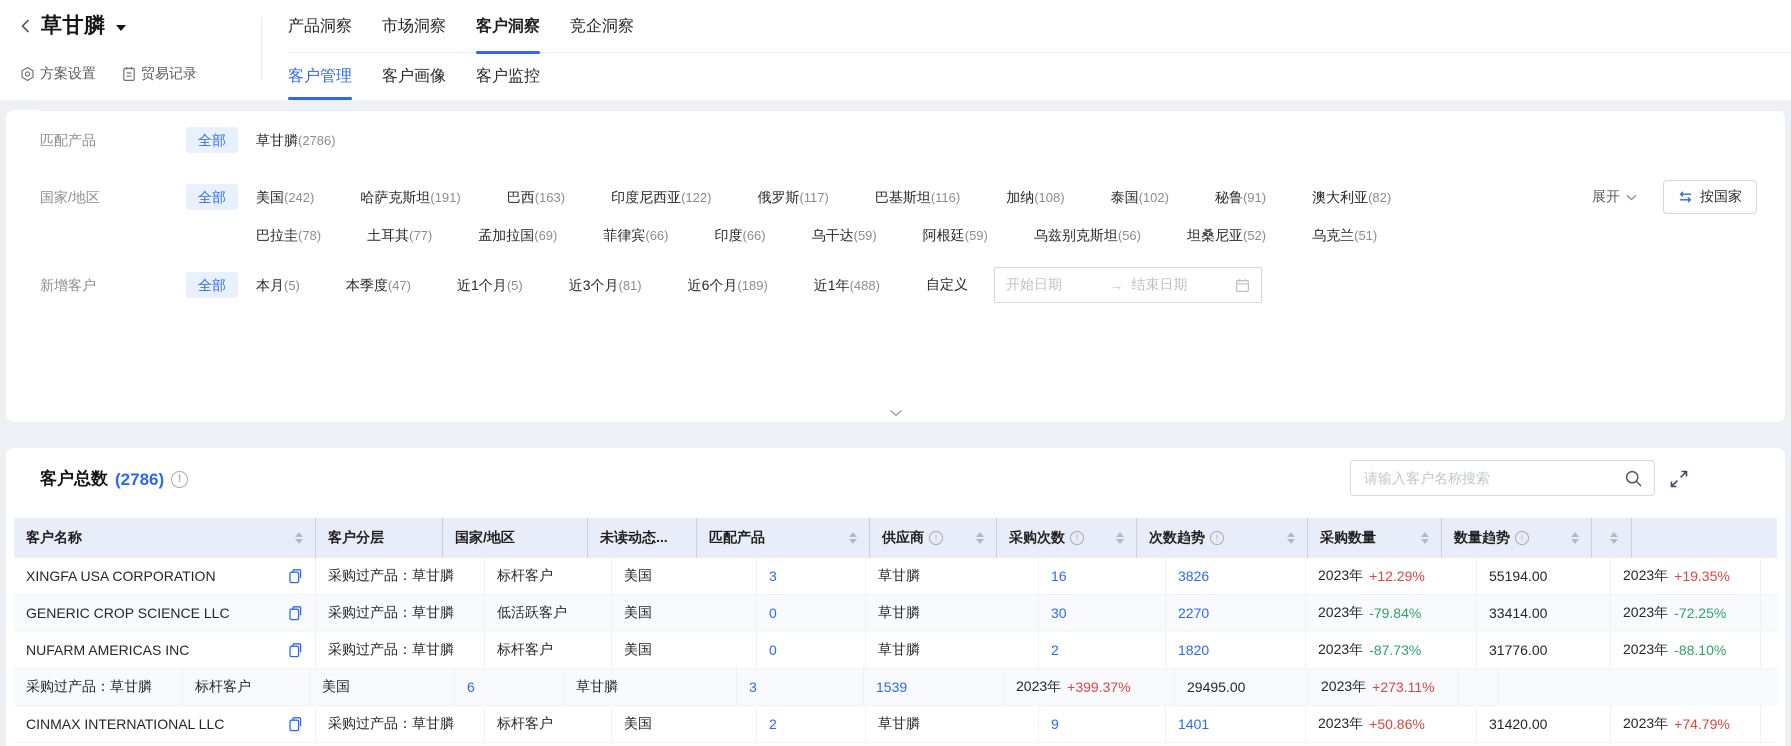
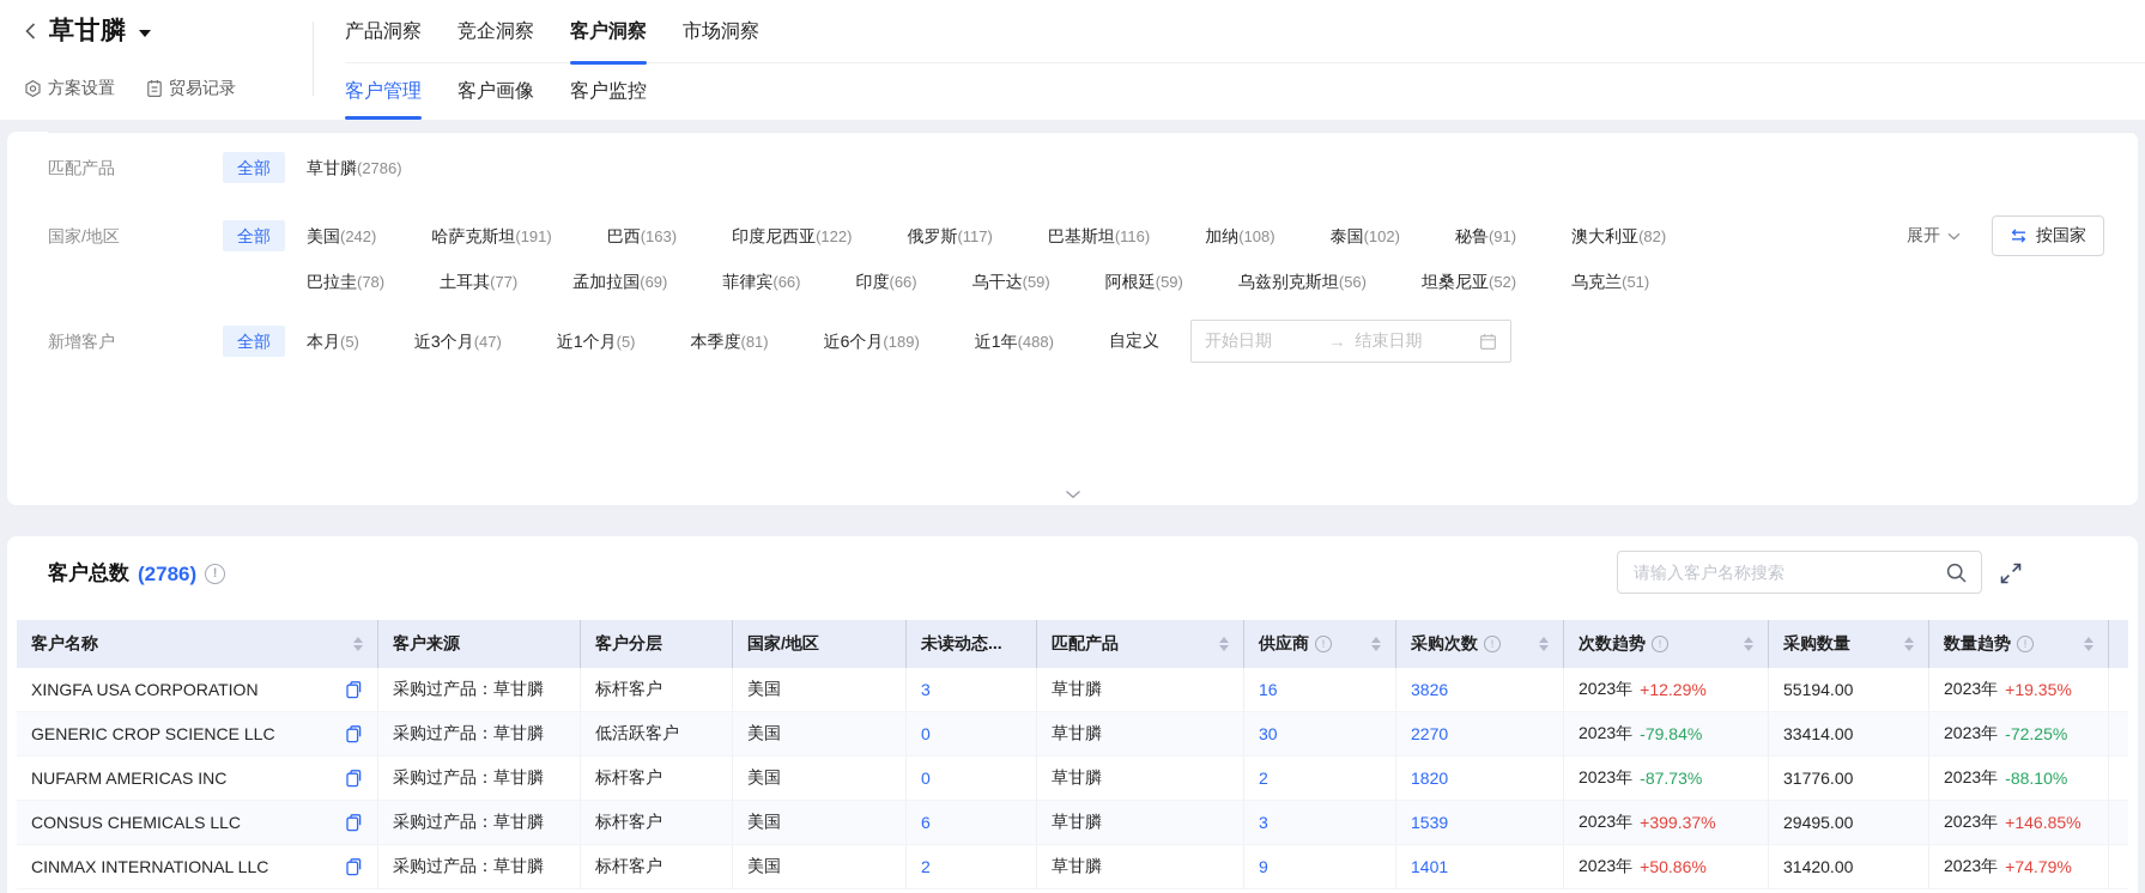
  草甘膦
  方案设置
  贸易记录
  产品洞察
- 市场洞察
+ 竞企洞察
  客户洞察
- 竞企洞察
+ 市场洞察
  客户管理
  客户画像
  客户监控
  匹配产品
  全部
  草甘膦(2786)
  国家/地区
  全部
  美国(242)
  哈萨克斯坦(191)
  巴西(163)
  印度尼西亚(122)
  俄罗斯(117)
  巴基斯坦(116)
  加纳(108)
  泰国(102)
  秘鲁(91)
  澳大利亚(82)
  巴拉圭(78)
  土耳其(77)
  孟加拉国(69)
  菲律宾(66)
  印度(66)
  乌干达(59)
  阿根廷(59)
  乌兹别克斯坦(56)
  坦桑尼亚(52)
  乌克兰(51)
  展开
  按国家
  新增客户
  全部
  本月(5)
- 本季度(47)
+ 近3个月(47)
  近1个月(5)
- 近3个月(81)
+ 本季度(81)
  近6个月(189)
  近1年(488)
  自定义
  开始日期
  →
  结束日期
  客户总数
  (2786)
  !
  请输入客户名称搜索
  客户名称
+ 客户来源
  客户分层
  国家/地区
  未读动态...
  匹配产品
  供应商
  !
  采购次数
  !
  次数趋势
  !
  采购数量
  数量趋势
  !
  XINGFA USA CORPORATION
  采购过产品：草甘膦
  标杆客户
  美国
  3
  草甘膦
  16
  3826
  2023年
  +12.29%
  55194.00
  2023年
  +19.35%
  GENERIC CROP SCIENCE LLC
  采购过产品：草甘膦
  低活跃客户
  美国
  0
  草甘膦
  30
  2270
  2023年
  -79.84%
  33414.00
  2023年
  -72.25%
  NUFARM AMERICAS INC
  采购过产品：草甘膦
  标杆客户
  美国
  0
  草甘膦
  2
  1820
  2023年
  -87.73%
  31776.00
  2023年
  -88.10%
+ CONSUS CHEMICALS LLC
  采购过产品：草甘膦
  标杆客户
  美国
  6
  草甘膦
  3
  1539
  2023年
  +399.37%
  29495.00
  2023年
- +273.11%
+ +146.85%
  CINMAX INTERNATIONAL LLC
  采购过产品：草甘膦
  标杆客户
  美国
  2
  草甘膦
  9
  1401
  2023年
  +50.86%
  31420.00
  2023年
  +74.79%
